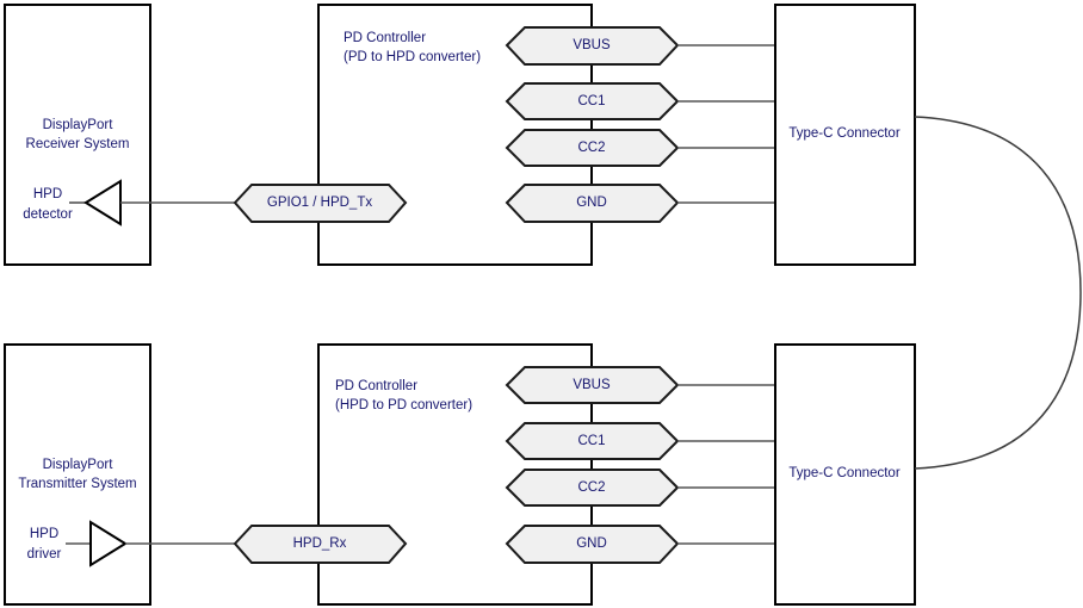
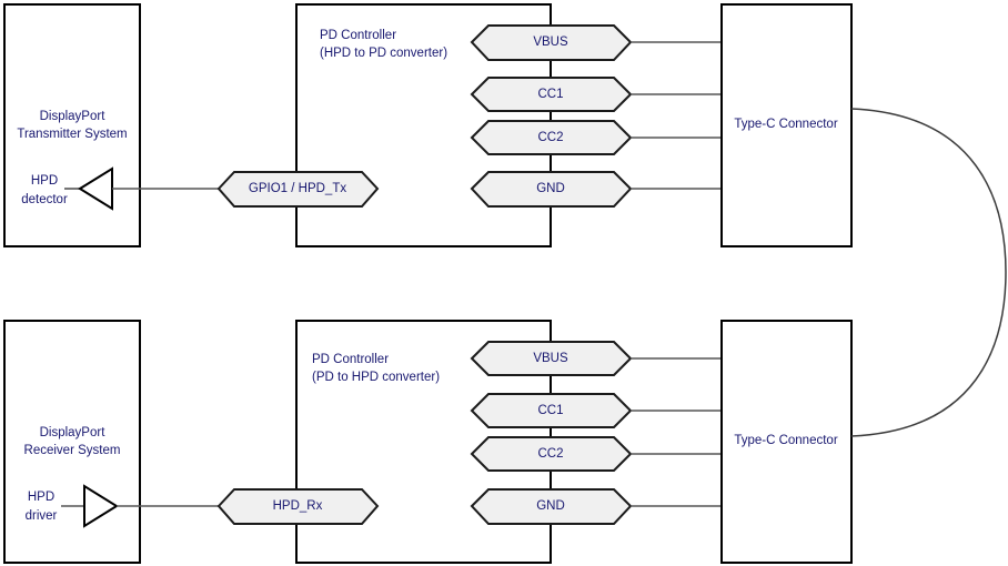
  DisplayPort
- Receiver System
+ Transmitter System
  HPD
  detector
  PD Controller
- (PD to HPD converter)
+ (HPD to PD converter)
  GPIO1 / HPD_Tx
  VBUS
  CC1
  CC2
  GND
  Type-C Connector
  DisplayPort
- Transmitter System
+ Receiver System
  HPD
  driver
  PD Controller
- (HPD to PD converter)
+ (PD to HPD converter)
  HPD_Rx
  VBUS
  CC1
  CC2
  GND
  Type-C Connector
